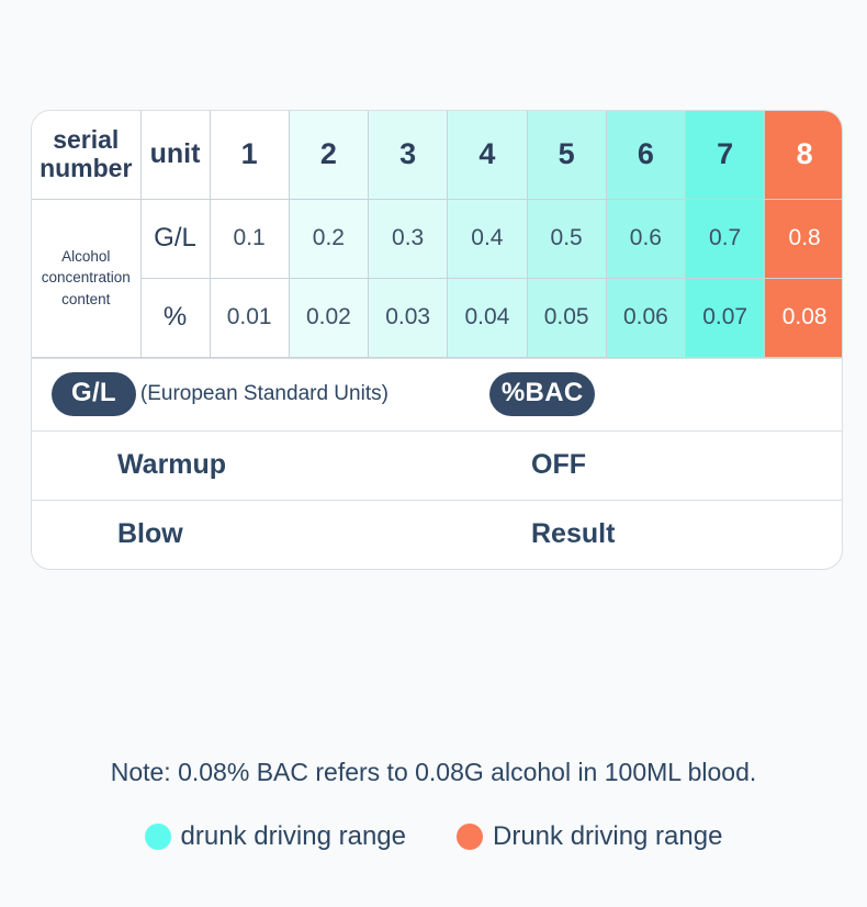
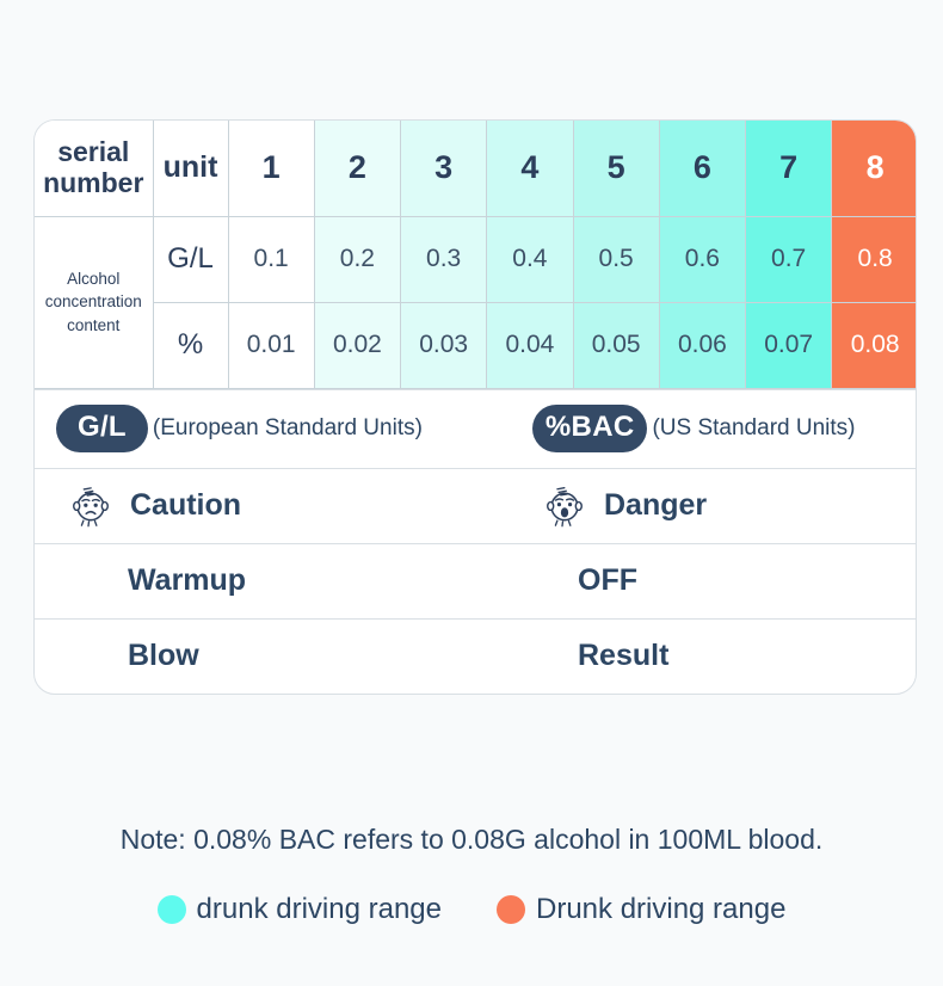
  serial number	unit	1	2	3	4	5	6	7	8
  Alcohol concentration content	G/L	0.1	0.2	0.3	0.4	0.5	0.6	0.7	0.8
  %	0.01	0.02	0.03	0.04	0.05	0.06	0.07	0.08
  G/L
  (European Standard Units)
  %BAC
+ (US Standard Units)
+ Caution
+ Danger
  Warmup
  OFF
  Blow
  Result
  Note: 0.08% BAC refers to 0.08G alcohol in 100ML blood.
  drunk driving range
  Drunk driving range
